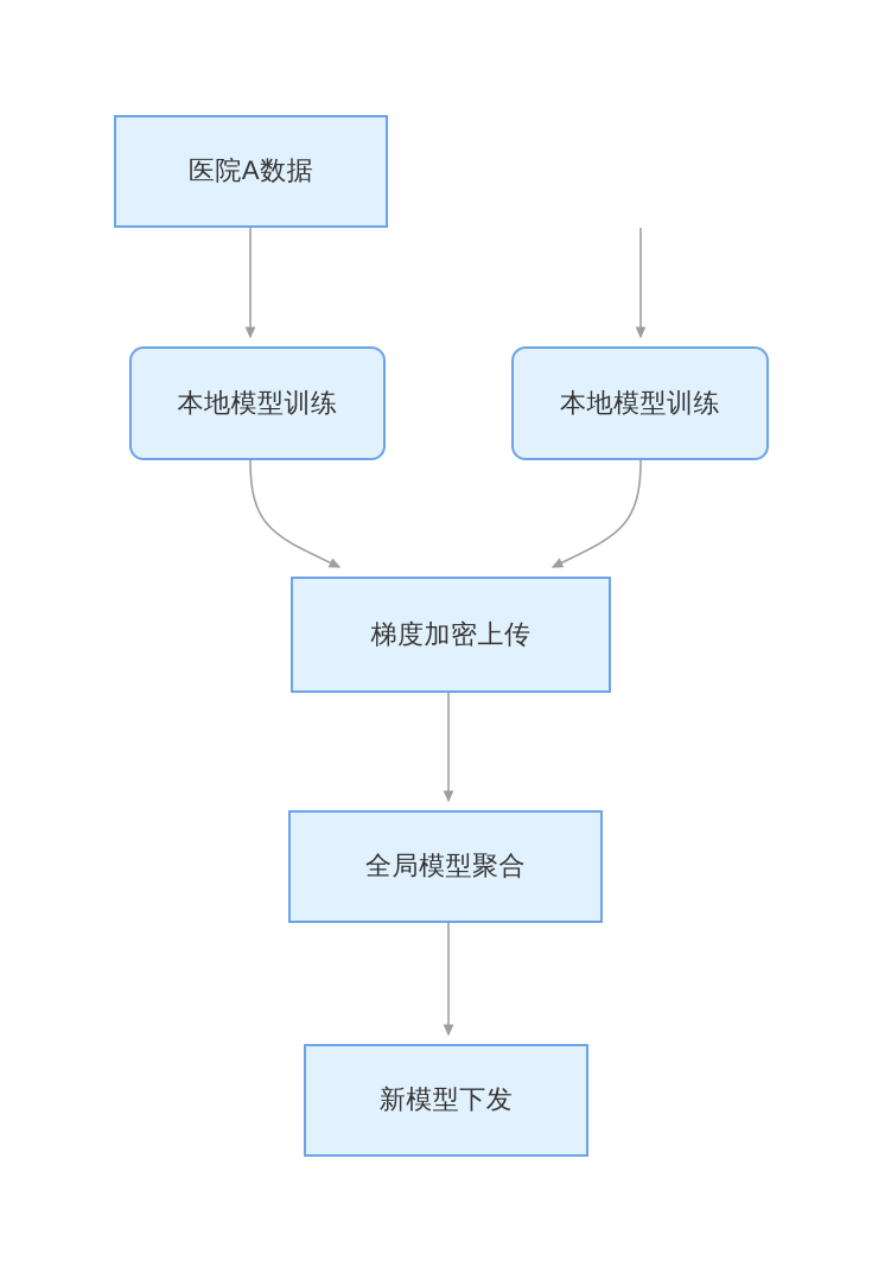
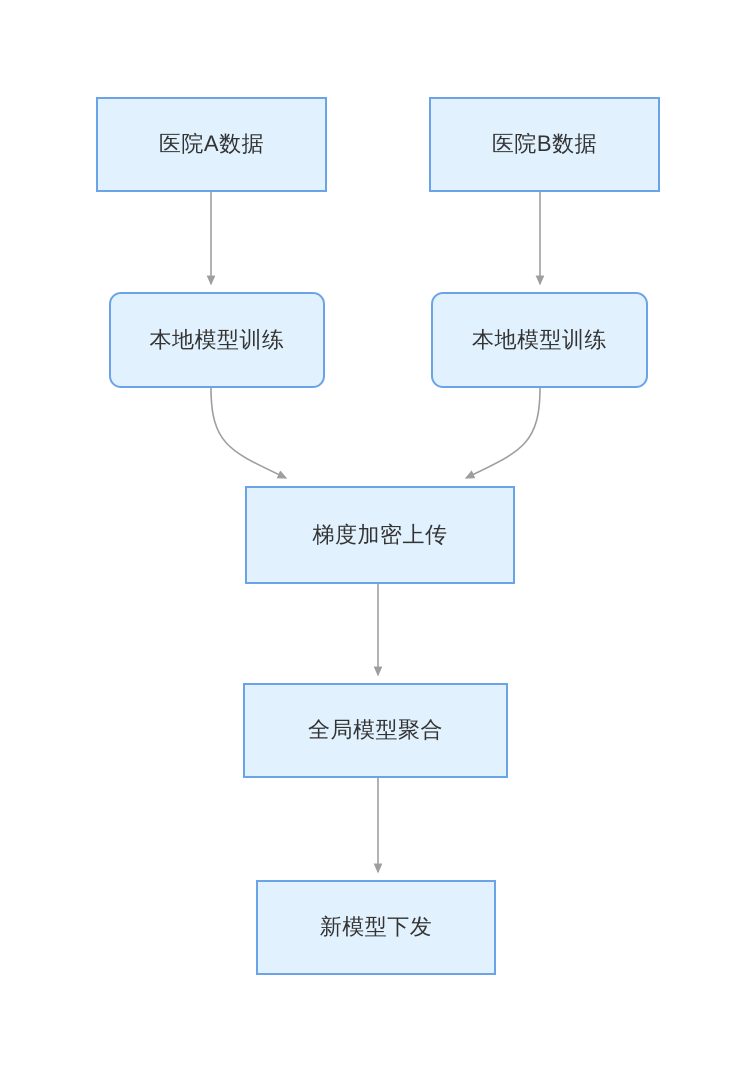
  医院A数据
+ 医院B数据
  本地模型训练
  本地模型训练
  梯度加密上传
  全局模型聚合
  新模型下发
